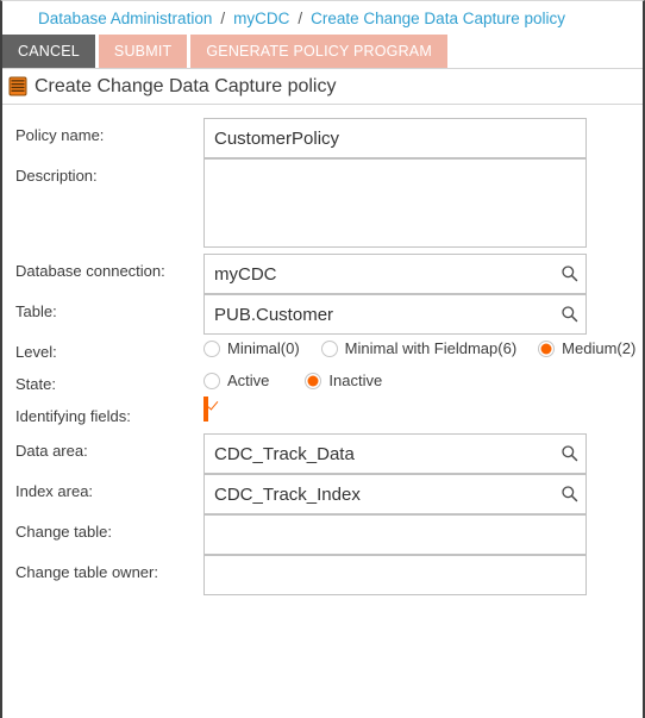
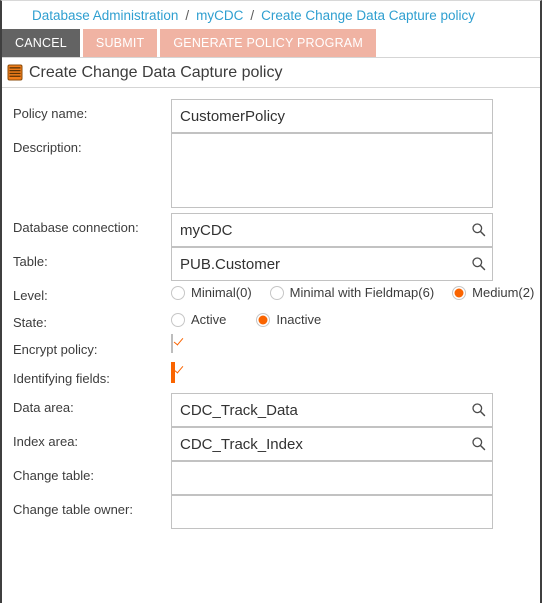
  Database Administration
  /
  myCDC
  /
  Create Change Data Capture policy
  CANCEL
  SUBMIT
  GENERATE POLICY PROGRAM
  Create Change Data Capture policy
  Policy name:
  CustomerPolicy
  Description:
  Database connection:
  myCDC
  Table:
  PUB.Customer
  Level:
  Minimal(0)
  Minimal with Fieldmap(6)
  Medium(2)
  State:
  Active
  Inactive
+ Encrypt policy:
  Identifying fields:
  Data area:
  CDC_Track_Data
  Index area:
  CDC_Track_Index
  Change table:
  Change table owner:
